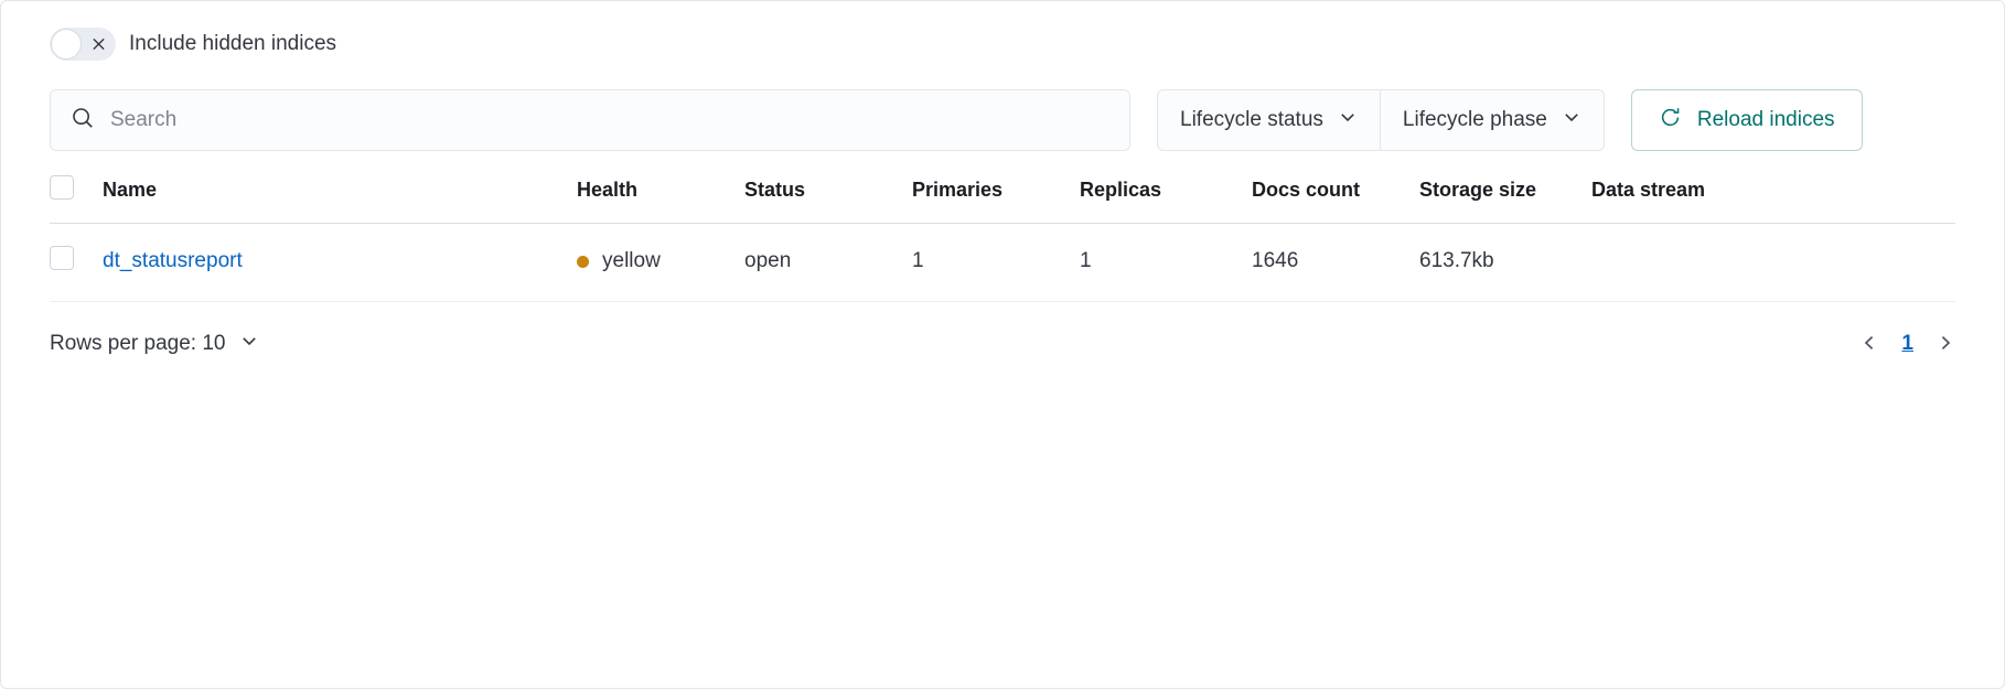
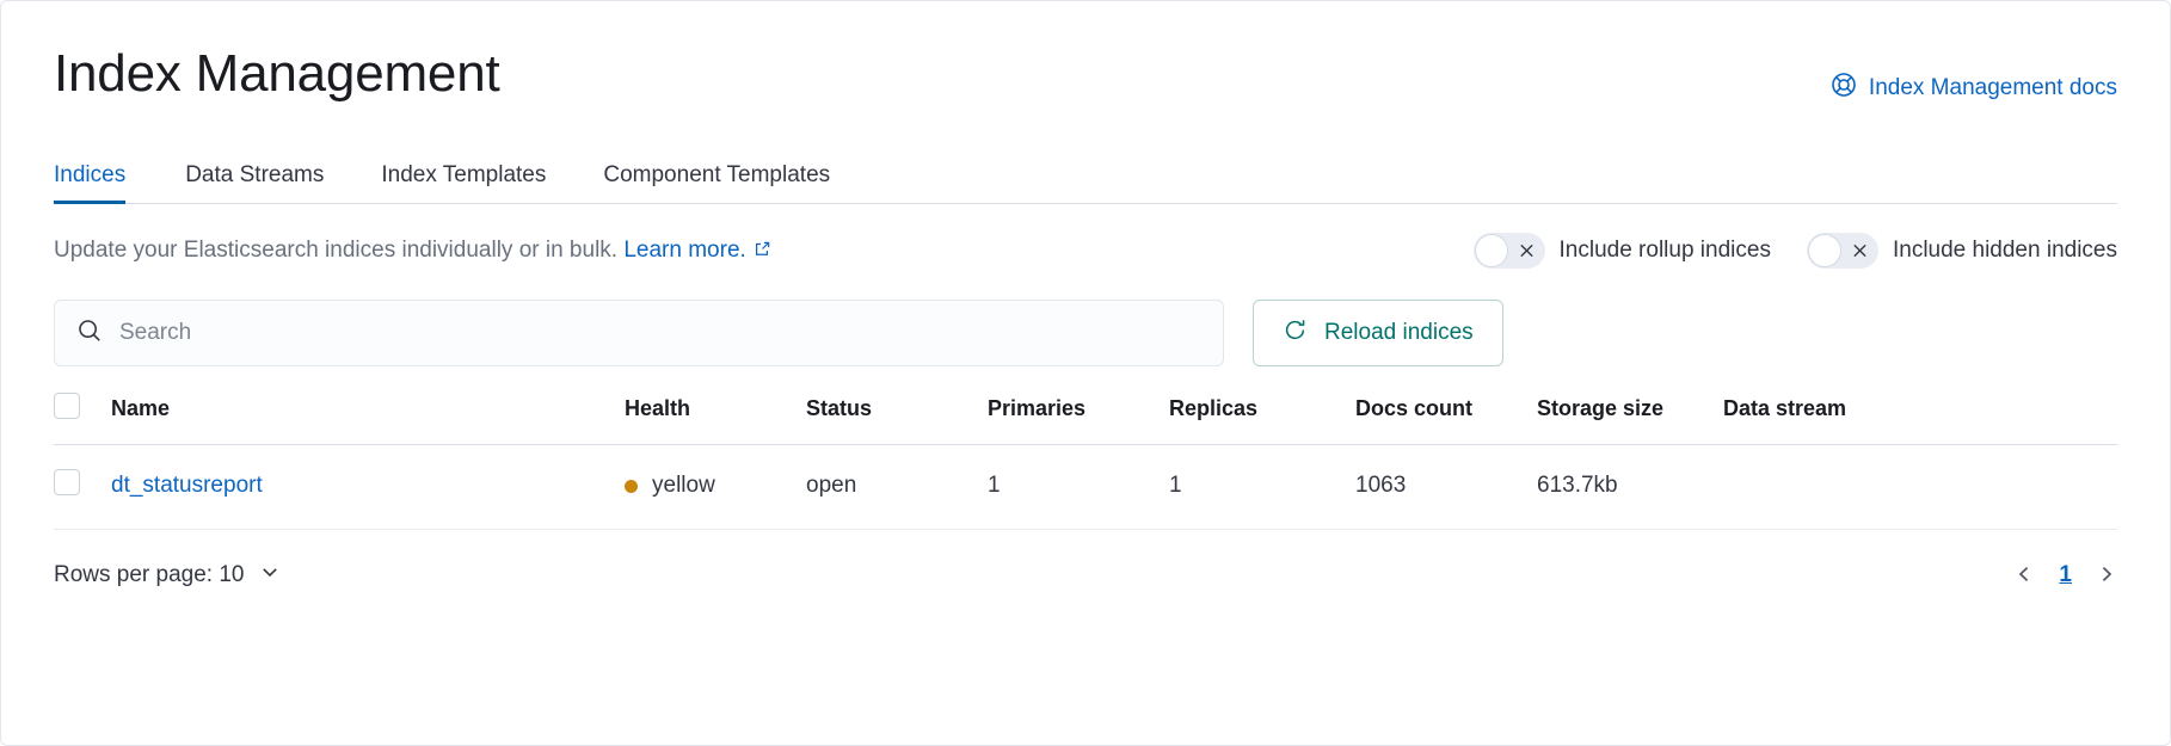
+ Index Management
+ Index Management docs
+ Indices
+ Data Streams
+ Index Templates
+ Component Templates
+ Update your Elasticsearch indices individually or in bulk. Learn more.
+ Include rollup indices
  Include hidden indices
  Search
- Lifecycle status
- Lifecycle phase
  Reload indices
  	Name	Health	Status	Primaries	Replicas	Docs count	Storage size	Data stream
- 	dt_statusreport	yellow	open	1	1	1646	613.7kb
+ 	dt_statusreport	yellow	open	1	1	1063	613.7kb
  Rows per page: 10
  1
